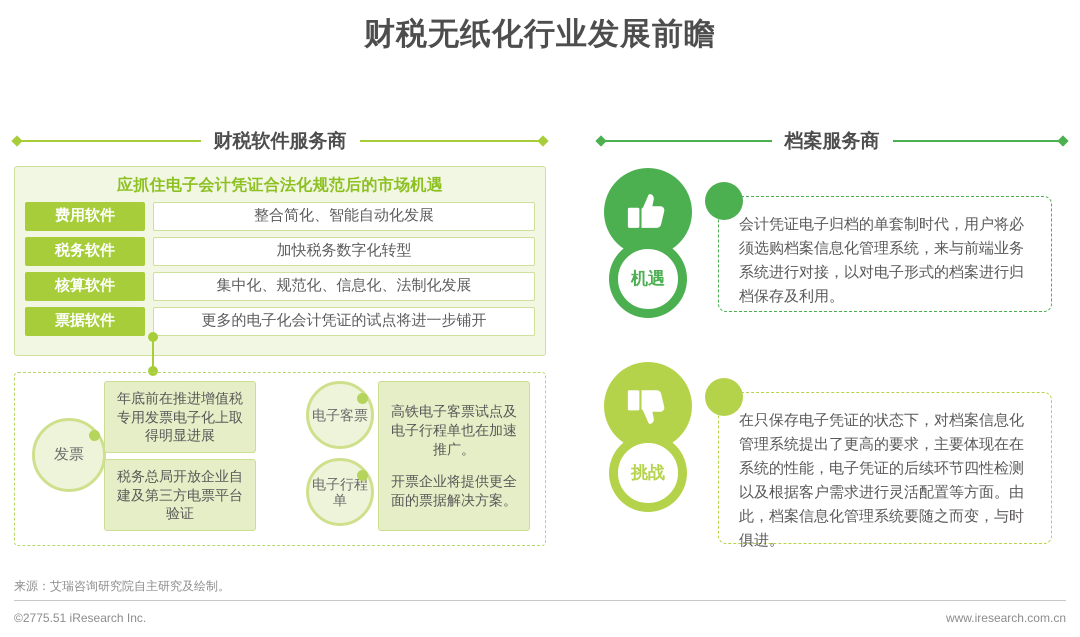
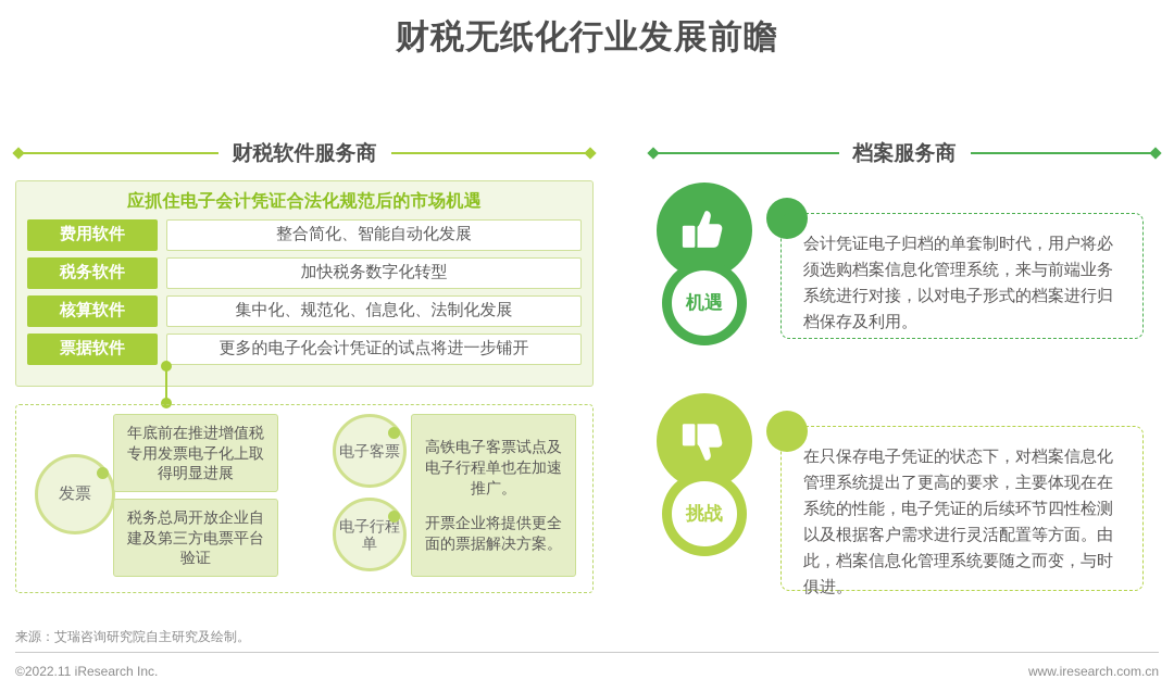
  财税无纸化行业发展前瞻
  财税软件服务商
  档案服务商
  应抓住电子会计凭证合法化规范后的市场机遇
  费用软件
  整合简化、智能自动化发展
  税务软件
  加快税务数字化转型
  核算软件
  集中化、规范化、信息化、法制化发展
  票据软件
  更多的电子化会计凭证的试点将进一步铺开
  发票
  年底前在推进增值税专用发票电子化上取得明显进展
  税务总局开放企业自建及第三方电票平台验证
  电子客票
  电子行程单
  高铁电子客票试点及电子行程单也在加速推广。
  开票企业将提供更全面的票据解决方案。
  机遇
  会计凭证电子归档的单套制时代，用户将必须选购档案信息化管理系统，来与前端业务系统进行对接，以对电子形式的档案进行归档保存及利用。
  挑战
  在只保存电子凭证的状态下，对档案信息化管理系统提出了更高的要求，主要体现在在系统的性能，电子凭证的后续环节四性检测以及根据客户需求进行灵活配置等方面。由此，档案信息化管理系统要随之而变，与时俱进。
  来源：艾瑞咨询研究院自主研究及绘制。
- ©2775.51 iResearch Inc.
+ ©2022.11 iResearch Inc.
  www.iresearch.com.cn
